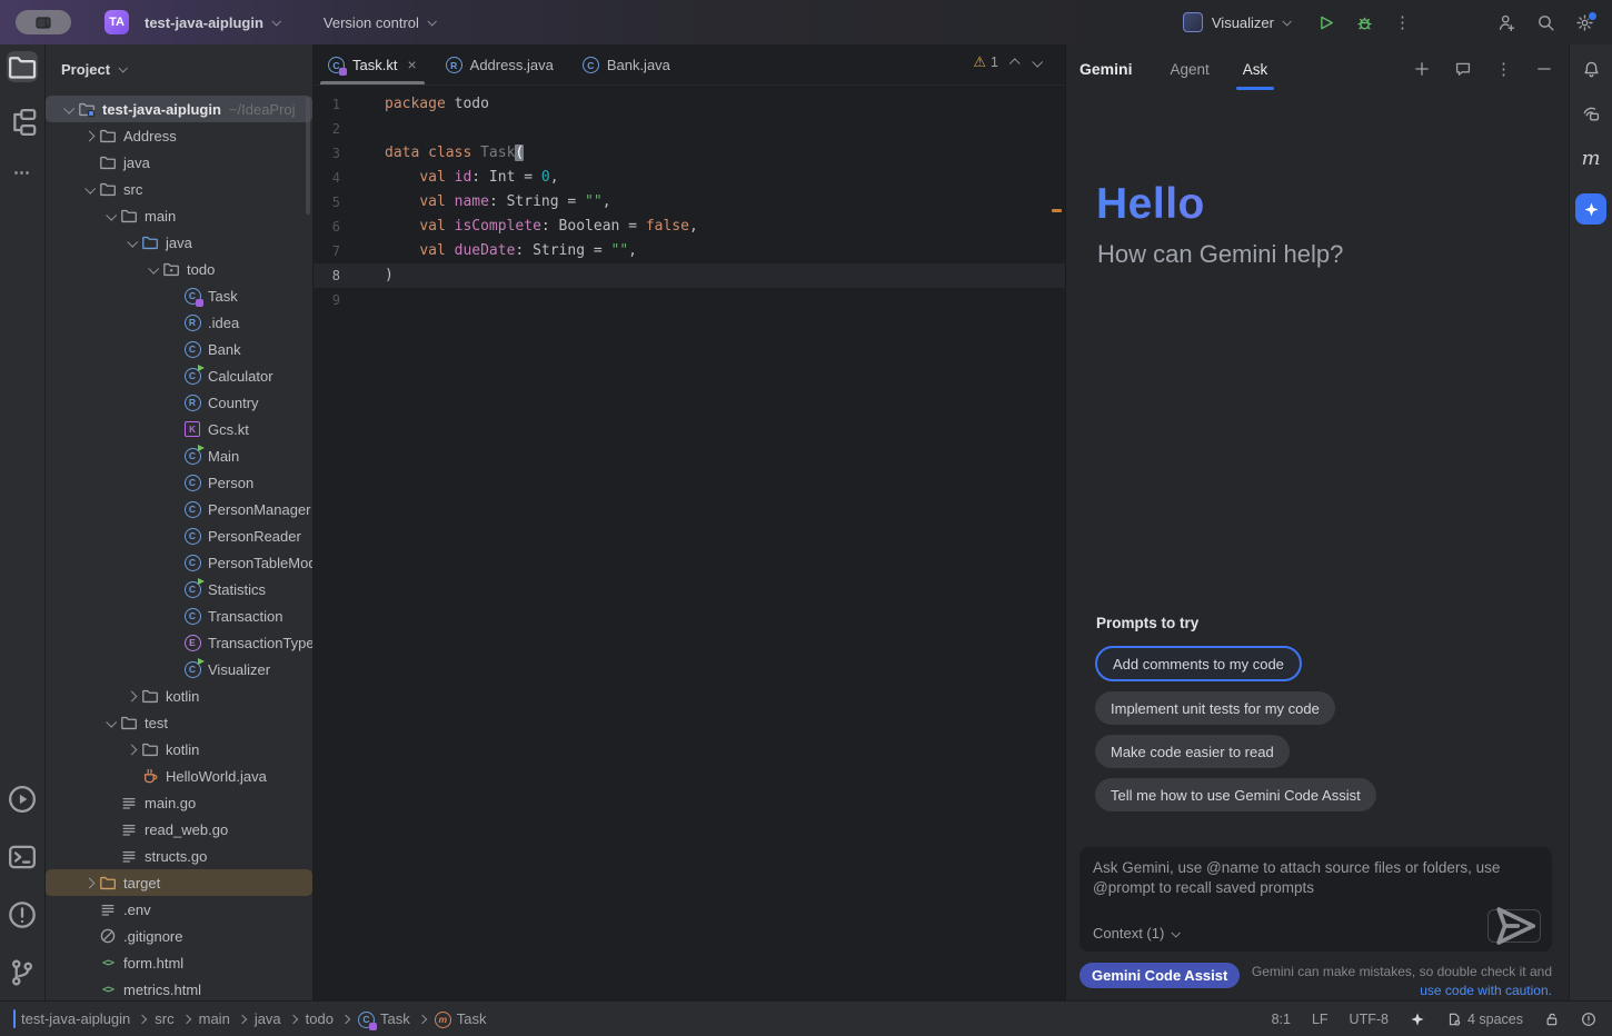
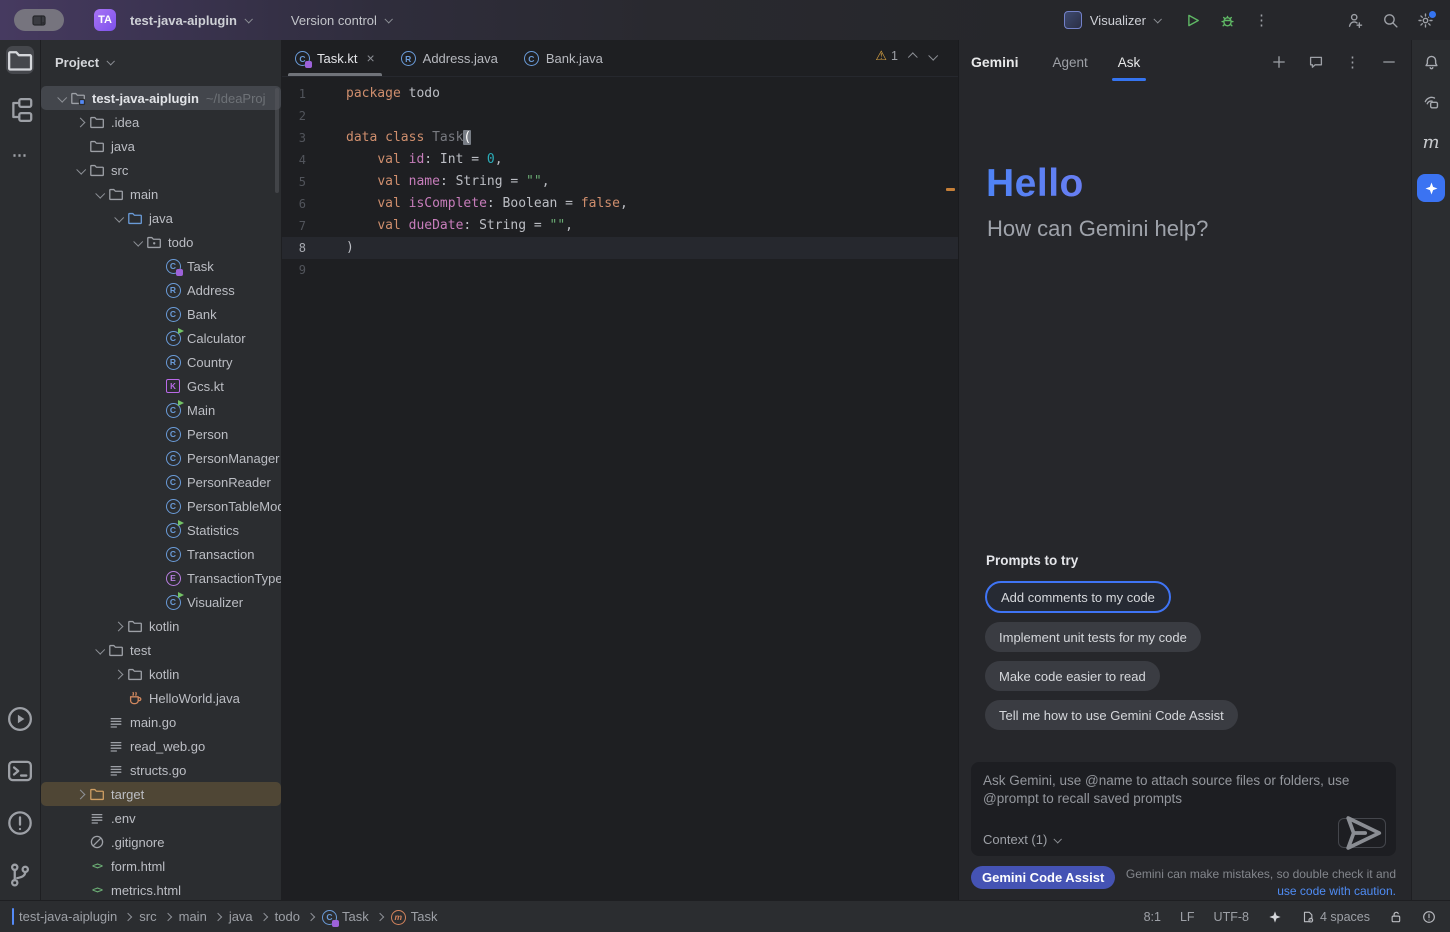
  TA
  test-java-aiplugin
  Version control
  Visualizer
  ⋮
  ⋯
  Project
  test-java-aiplugin
  ~/IdeaProj
- Address
+ .idea
  java
  src
  main
  java
  todo
  C
  Task
  R
- .idea
+ Address
  C
  Bank
  C
  Calculator
  R
  Country
  K
  Gcs.kt
  C
  Main
  C
  Person
  C
  PersonManager
  C
  PersonReader
  C
  PersonTableMod
  C
  Statistics
  C
  Transaction
  E
  TransactionType
  C
  Visualizer
  kotlin
  test
  kotlin
  HelloWorld.java
  main.go
  read_web.go
  structs.go
  target
  .env
  .gitignore
  <>
  form.html
  <>
  metrics.html
  C
  Task.kt
  ×
  R
  Address.java
  C
  Bank.java
  1
  package todo
  2
  3
  data class Task(
  4
  val id: Int = 0,
  5
  val name: String = "",
  6
  val isComplete: Boolean = false,
  7
  val dueDate: String = "",
  8
  )
  9
  ⚠
  1
  Gemini
  Agent
  Ask
  ⋮
  Hello
  How can Gemini help?
  Prompts to try
  Add comments to my code
  Implement unit tests for my code
  Make code easier to read
  Tell me how to use Gemini Code Assist
  Ask Gemini, use @name to attach source files or folders, use @prompt to recall saved prompts
  Context (1)
  Gemini Code Assist
  Gemini can make mistakes, so double check it and
  use code with caution.
  m
  test-java-aiplugin
  src
  main
  java
  todo
  C
  Task
  m
  Task
  8:1
  LF
  UTF-8
  4 spaces
